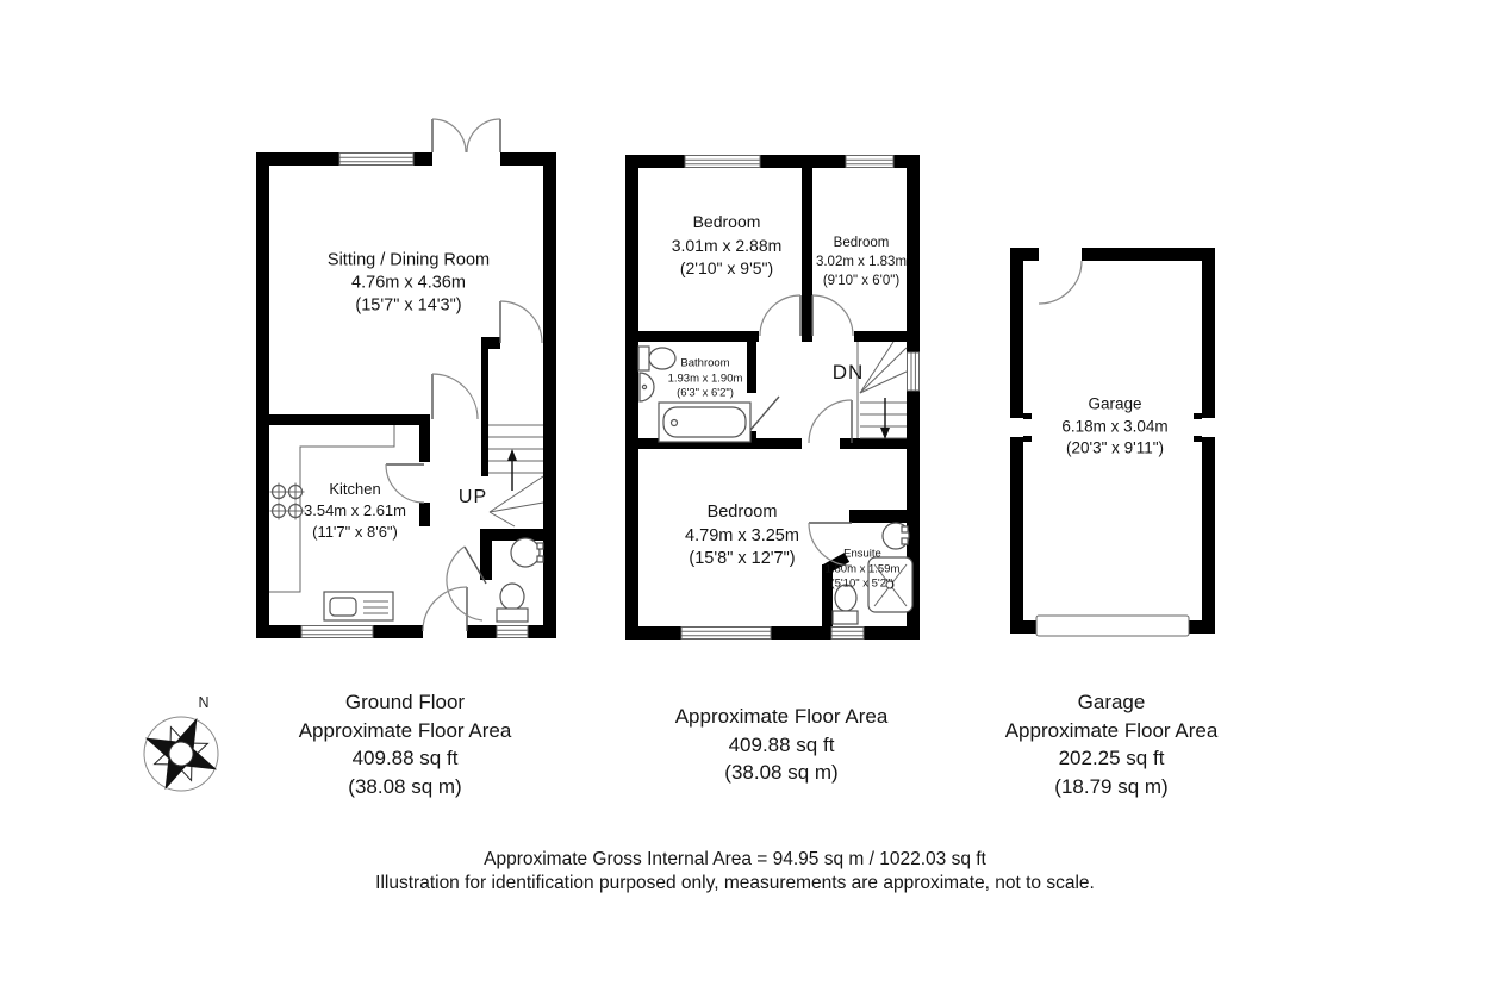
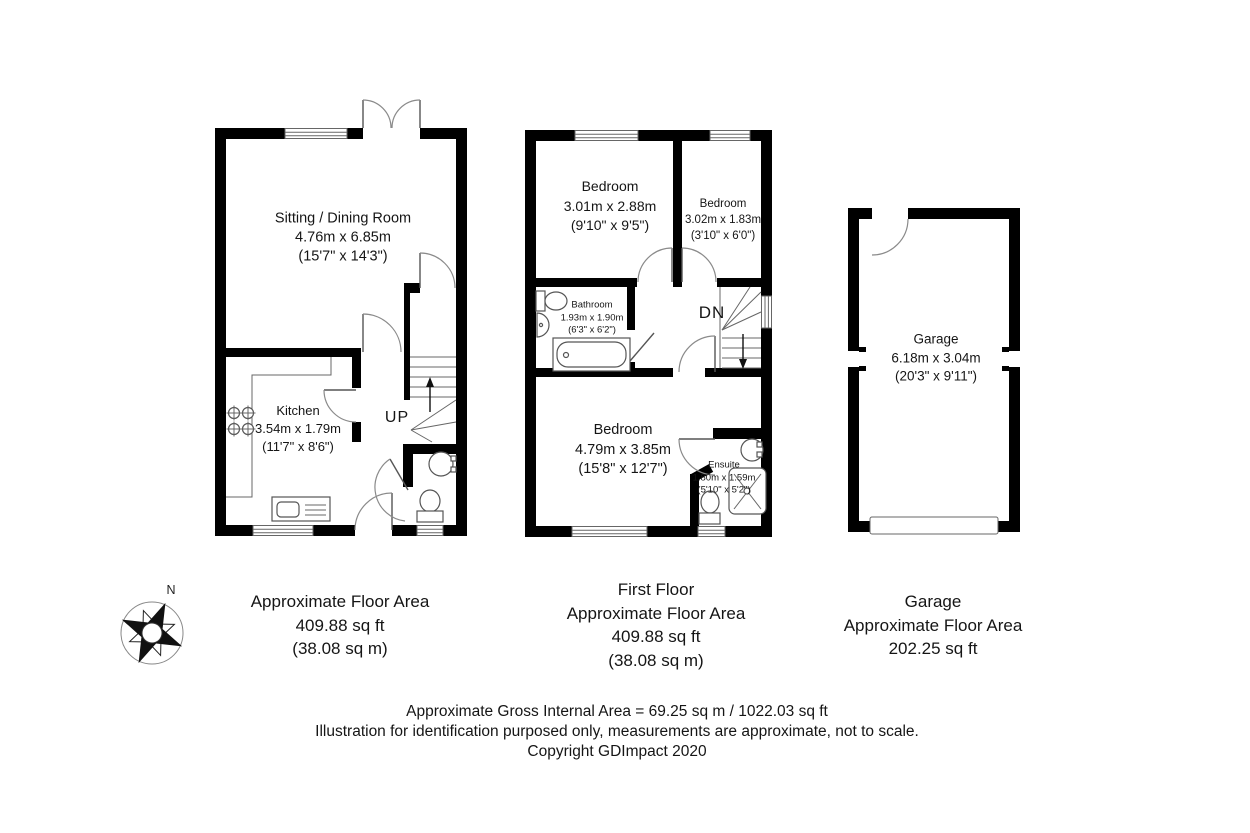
  Sitting / Dining Room
- 4.76m x 4.36m
+ 4.76m x 6.85m
  (15'7" x 14'3")
  Kitchen
- 3.54m x 2.61m
+ 3.54m x 1.79m
  (11'7" x 8'6")
  UP
  Bedroom
  3.01m x 2.88m
- (2'10" x 9'5")
+ (9'10" x 9'5")
  Bedroom
  3.02m x 1.83m
- (9'10" x 6'0")
+ (3'10" x 6'0")
  Bathroom
  1.93m x 1.90m
  (6'3" x 6'2")
  DN
  Bedroom
- 4.79m x 3.25m
+ 4.79m x 3.85m
  (15'8" x 12'7")
  Ensuite
  1.80m x 1.59m
  (5'10" x 5'2")
  Garage
  6.18m x 3.04m
  (20'3" x 9'11")
- Ground Floor
  Approximate Floor Area
  409.88 sq ft
  (38.08 sq m)
+ First Floor
  Approximate Floor Area
  409.88 sq ft
  (38.08 sq m)
  Garage
  Approximate Floor Area
  202.25 sq ft
- (18.79 sq m)
- Approximate Gross Internal Area = 94.95 sq m / 1022.03 sq ft
+ Approximate Gross Internal Area = 69.25 sq m / 1022.03 sq ft
  Illustration for identification purposed only, measurements are approximate, not to scale.
+ Copyright GDImpact 2020
  N
